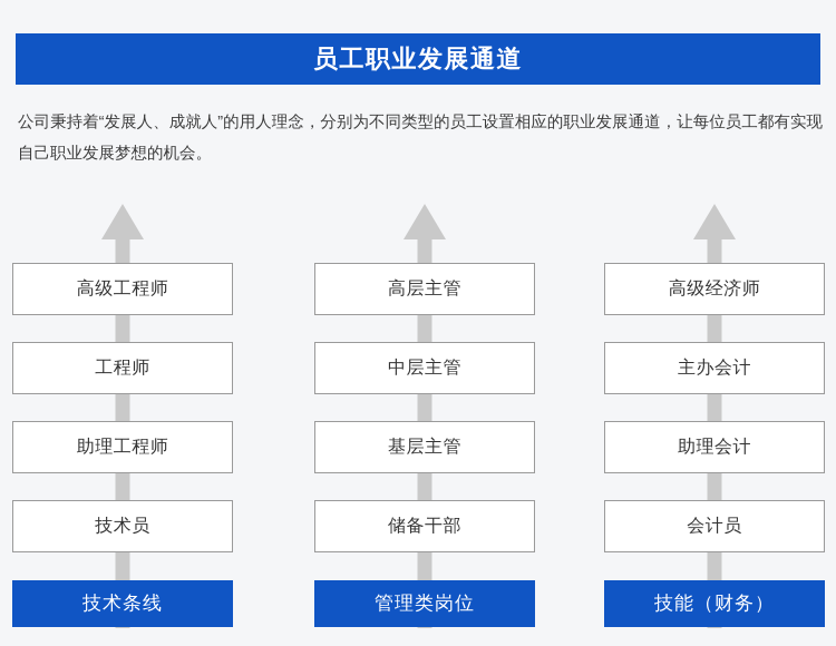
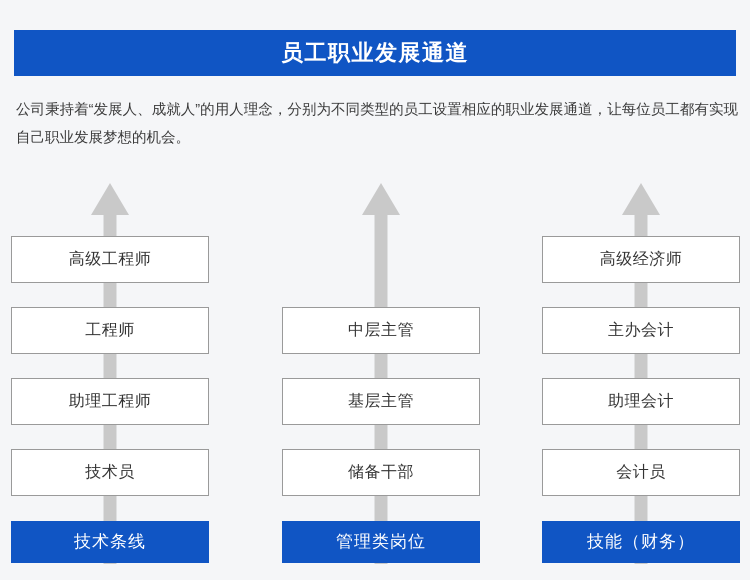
  员工职业发展通道
  公司秉持着“发展人、成就人”的用人理念，分别为不同类型的员工设置相应的职业发展通道，让每位员工都有实现自己职业发展梦想的机会。
  高级工程师
  工程师
  助理工程师
  技术员
  技术条线
- 高层主管
  中层主管
  基层主管
  储备干部
  管理类岗位
  高级经济师
  主办会计
  助理会计
  会计员
  技能（财务）
